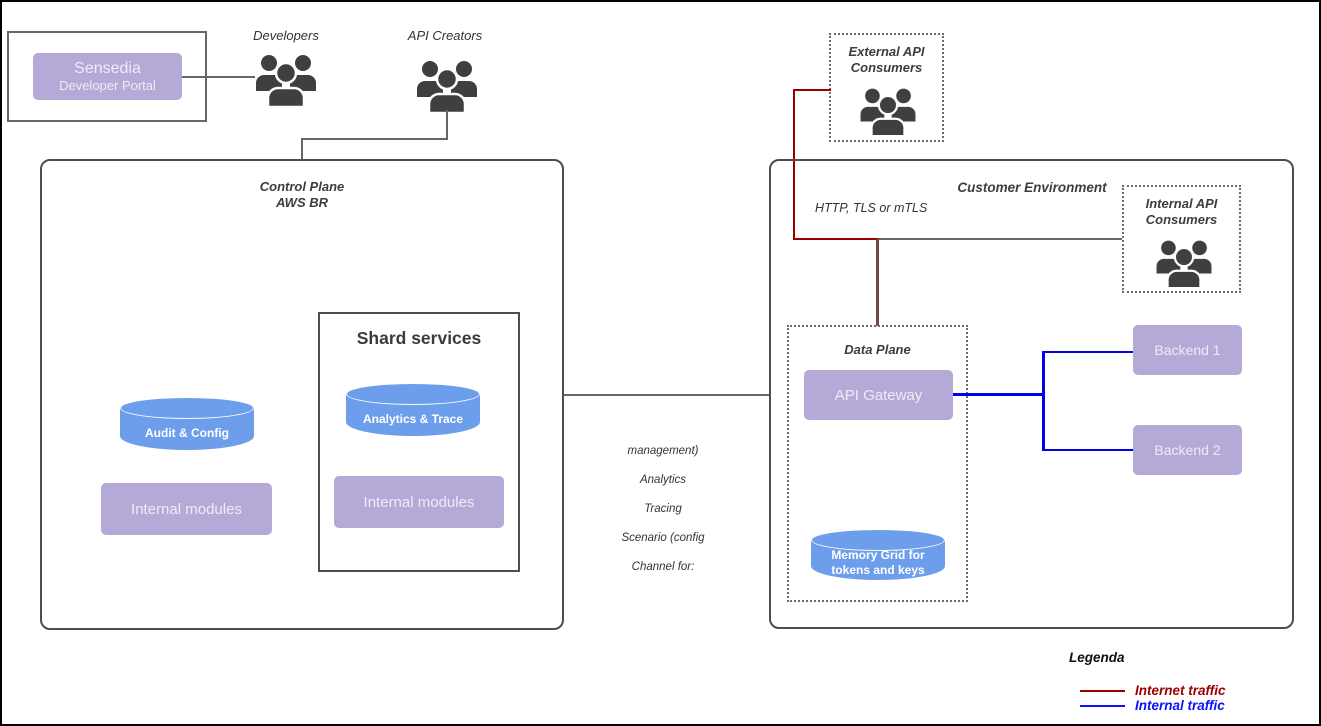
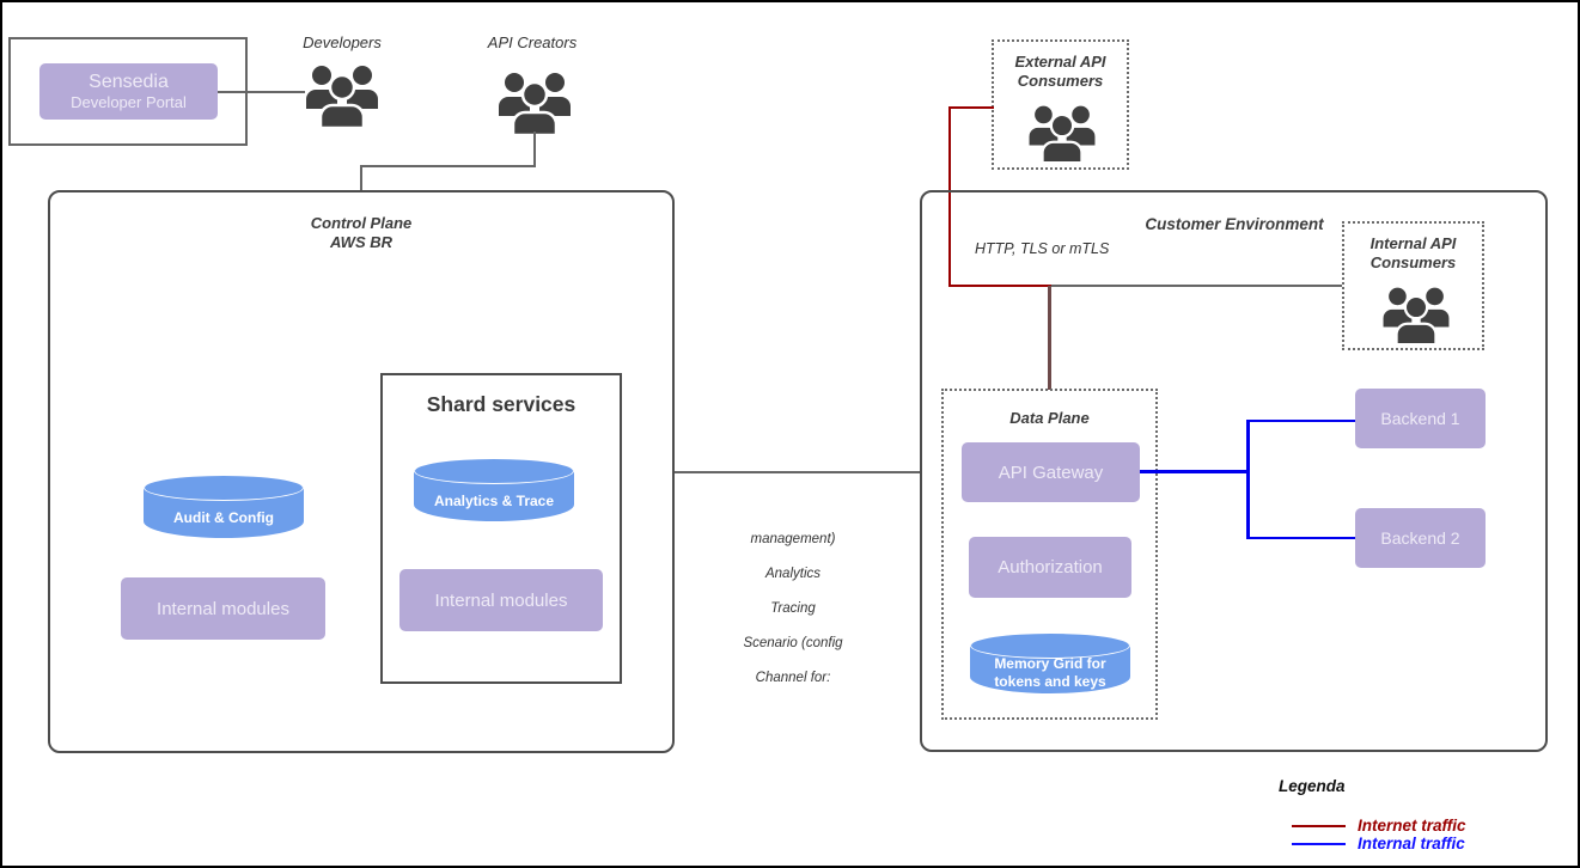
  Sensedia
  Developer Portal
  Developers
  API Creators
  Control Plane
  AWS BR
  Audit & Config
  Internal modules
  Shard services
  Analytics & Trace
  Internal modules
  management)
  Analytics
  Tracing
  Scenario (config
  Channel for:
  External API
  Consumers
  Customer Environment
  HTTP, TLS or mTLS
  Internal API
  Consumers
  Data Plane
  API Gateway
+ Authorization
  Memory Grid for
  tokens and keys
  Backend 1
  Backend 2
  Legenda
  Internet traffic
  Internal traffic
